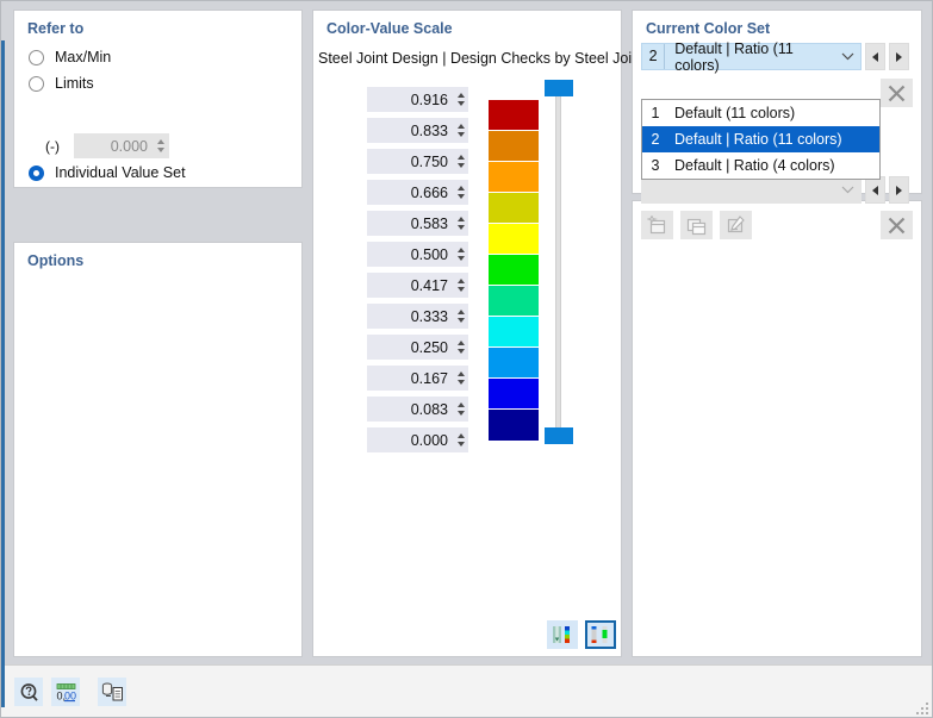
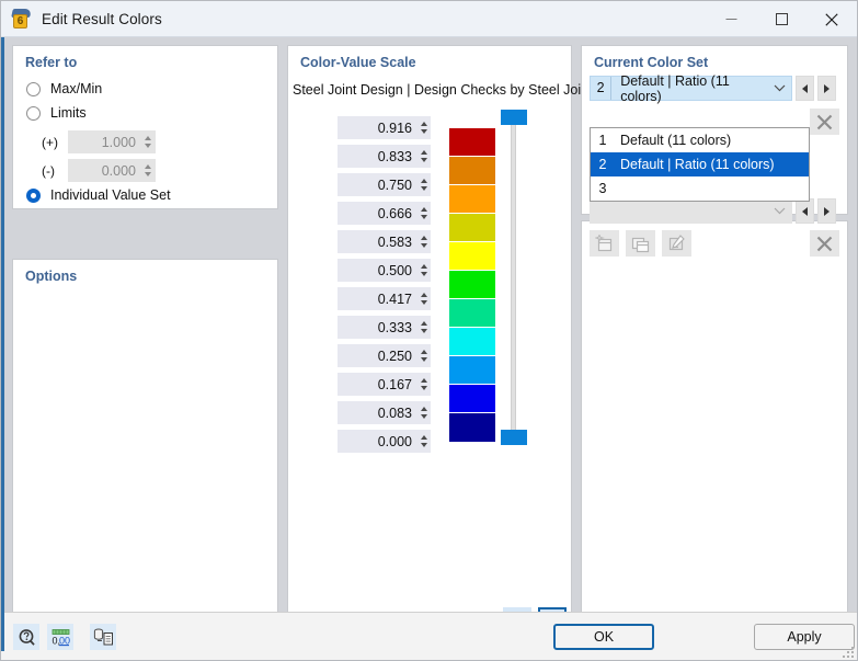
+ 6
+ Edit Result Colors
  Refer to
  Max/Min
  Limits
+ (+)
+ 1.000
  (-)
  0.000
  Individual Value Set
  Options
  Color-Value Scale
  Steel Joint Design | Design Checks by Steel Joi
  0.916
  0.833
  0.750
  0.666
  0.583
  0.500
  0.417
  0.333
  0.250
  0.167
  0.083
  0.000
  Current Color Set
  2
  Default | Ratio (11 colors)
  1
  Default (11 colors)
  2
  Default | Ratio (11 colors)
  3
- Default | Ratio (4 colors)
  0,
  00
+ OK
+ Apply
